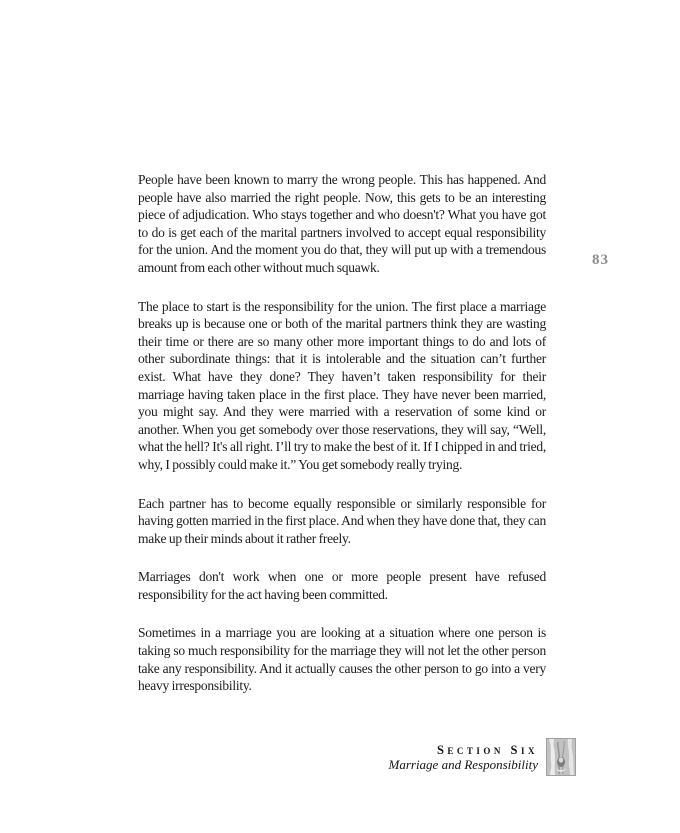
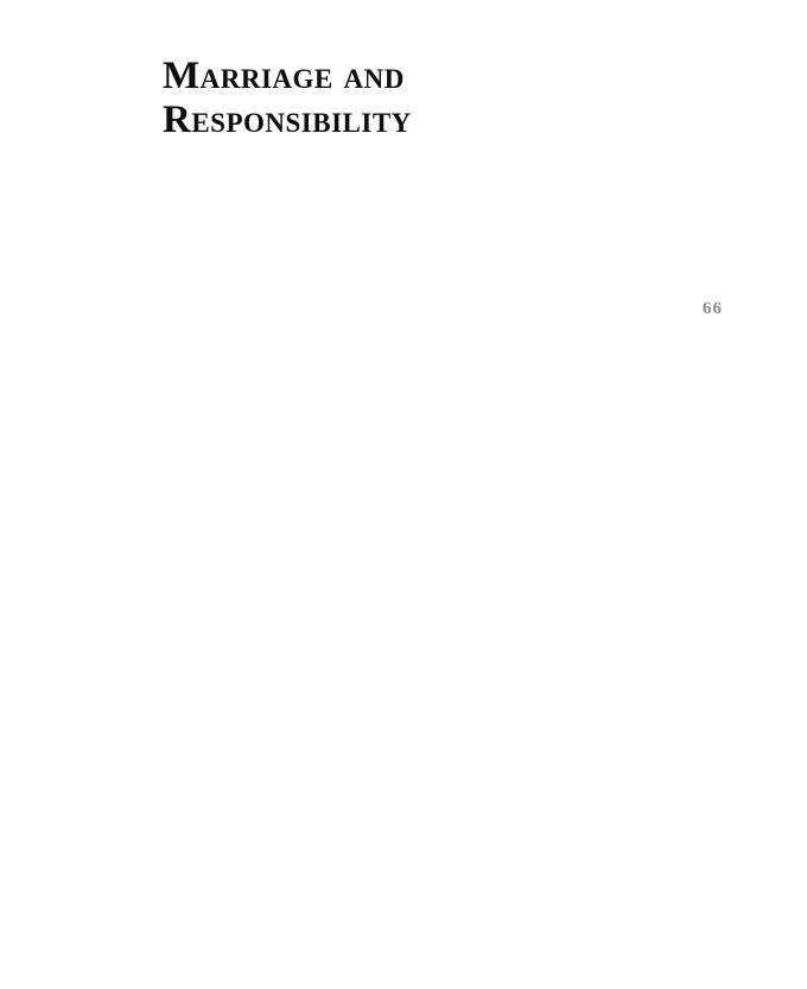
+ Marriage and
+ Responsibility
- 83
+ 66
- People have been known to marry the wrong people. This has happened. And people have also married the right people. Now, this gets to be an interesting piece of adjudication. Who stays together and who doesn't? What you have got to do is get each of the marital partners involved to accept equal responsibility for the union. And the moment you do that, they will put up with a tremendous amount from each other without much squawk.
- The place to start is the responsibility for the union. The first place a marriage breaks up is because one or both of the marital partners think they are wasting their time or there are so many other more important things to do and lots of other subordinate things: that it is intolerable and the situation can’t further exist. What have they done? They haven’t taken responsibility for their marriage having taken place in the first place. They have never been married, you might say. And they were married with a reservation of some kind or another. When you get somebody over those reservations, they will say, “Well, what the hell? It's all right. I’ll try to make the best of it. If I chipped in and tried, why, I possibly could make it.” You get somebody really trying.
- Each partner has to become equally responsible or similarly responsible for having gotten married in the first place. And when they have done that, they can make up their minds about it rather freely.
- Marriages don't work when one or more people present have refused responsibility for the act having been committed.
- Sometimes in a marriage you are looking at a situation where one person is taking so much responsibility for the marriage they will not let the other person take any responsibility. And it actually causes the other person to go into a very heavy irresponsibility.
- Section Six
- Marriage and Responsibility
